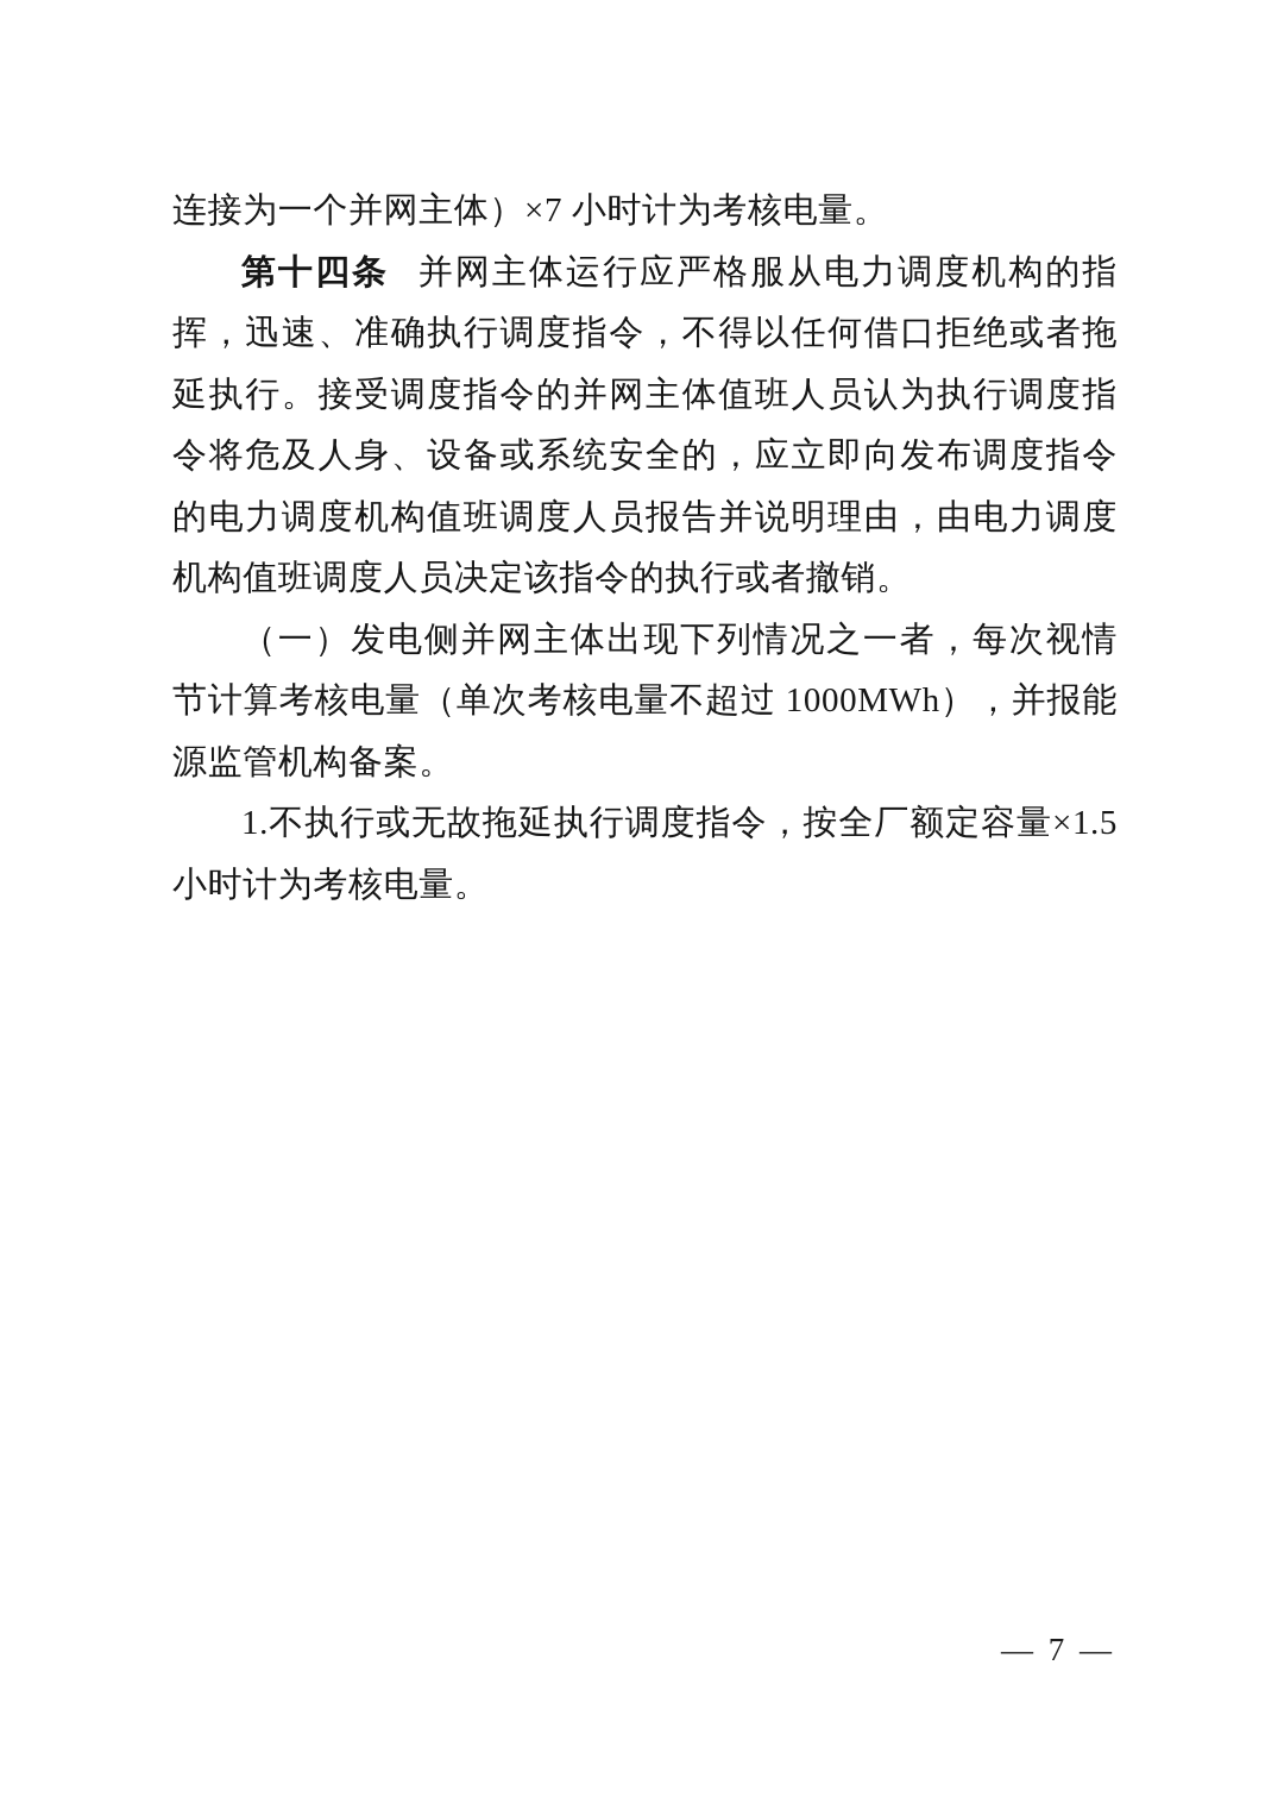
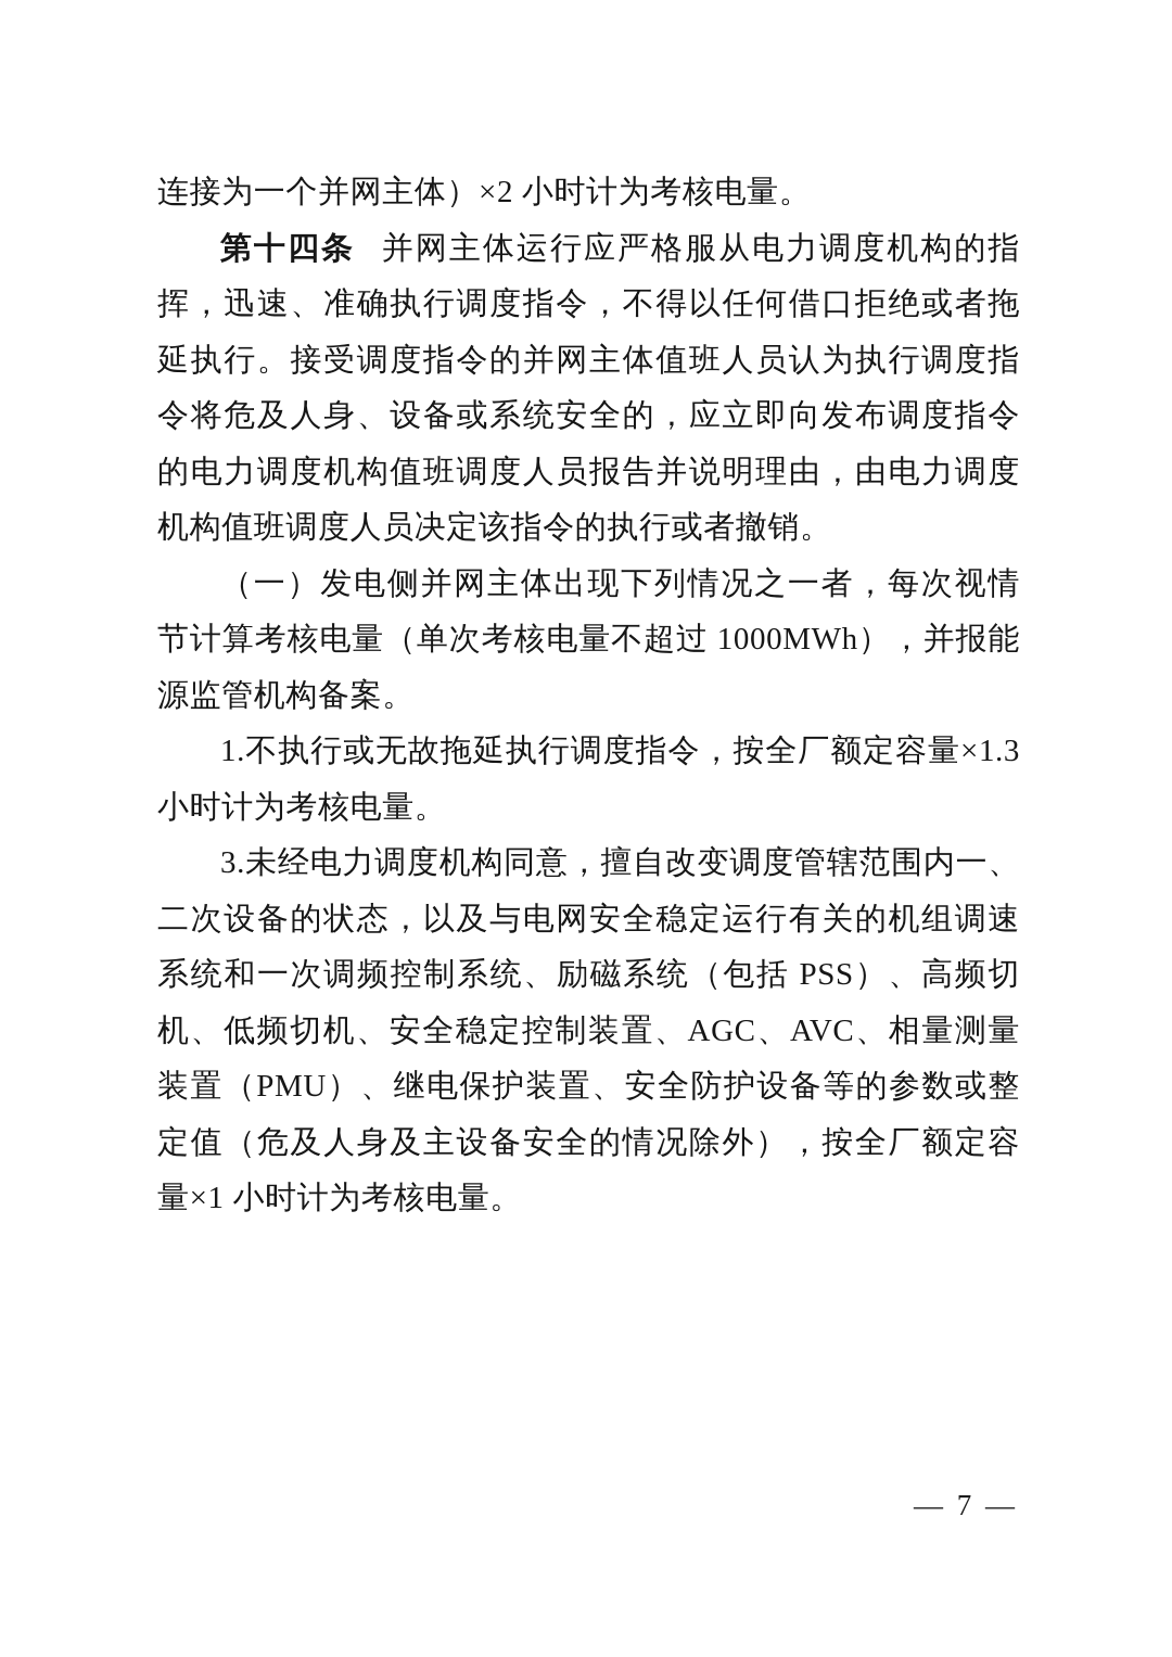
- 连接为一个并网主体）×7 小时计为考核电量。
+ 连接为一个并网主体）×2 小时计为考核电量。
  第十四条 并网主体运行应严格服从电力调度机构的指挥，迅速、准确执行调度指令，不得以任何借口拒绝或者拖延执行。接受调度指令的并网主体值班人员认为执行调度指令将危及人身、设备或系统安全的，应立即向发布调度指令的电力调度机构值班调度人员报告并说明理由，由电力调度机构值班调度人员决定该指令的执行或者撤销。
  （一）发电侧并网主体出现下列情况之一者，每次视情节计算考核电量（单次考核电量不超过 1000MWh），并报能源监管机构备案。
- 1.不执行或无故拖延执行调度指令，按全厂额定容量×1.5 小时计为考核电量。
+ 1.不执行或无故拖延执行调度指令，按全厂额定容量×1.3 小时计为考核电量。
+ 3.未经电力调度机构同意，擅自改变调度管辖范围内一、二次设备的状态，以及与电网安全稳定运行有关的机组调速系统和一次调频控制系统、励磁系统（包括 PSS）、高频切机、低频切机、安全稳定控制装置、AGC、AVC、相量测量装置（PMU）、继电保护装置、安全防护设备等的参数或整定值（危及人身及主设备安全的情况除外），按全厂额定容量×1 小时计为考核电量。
  — 7 —
